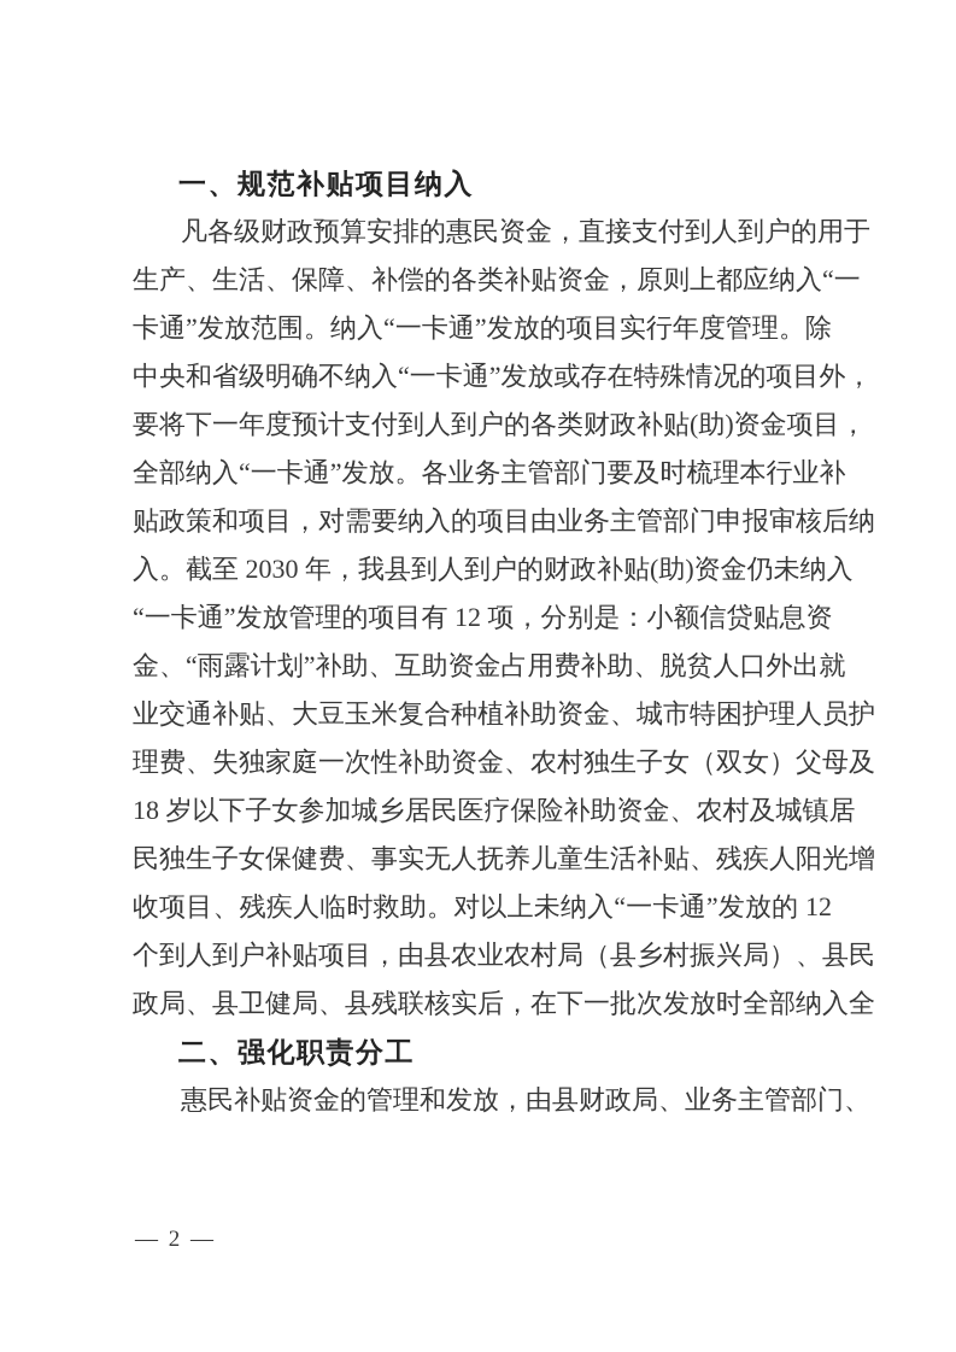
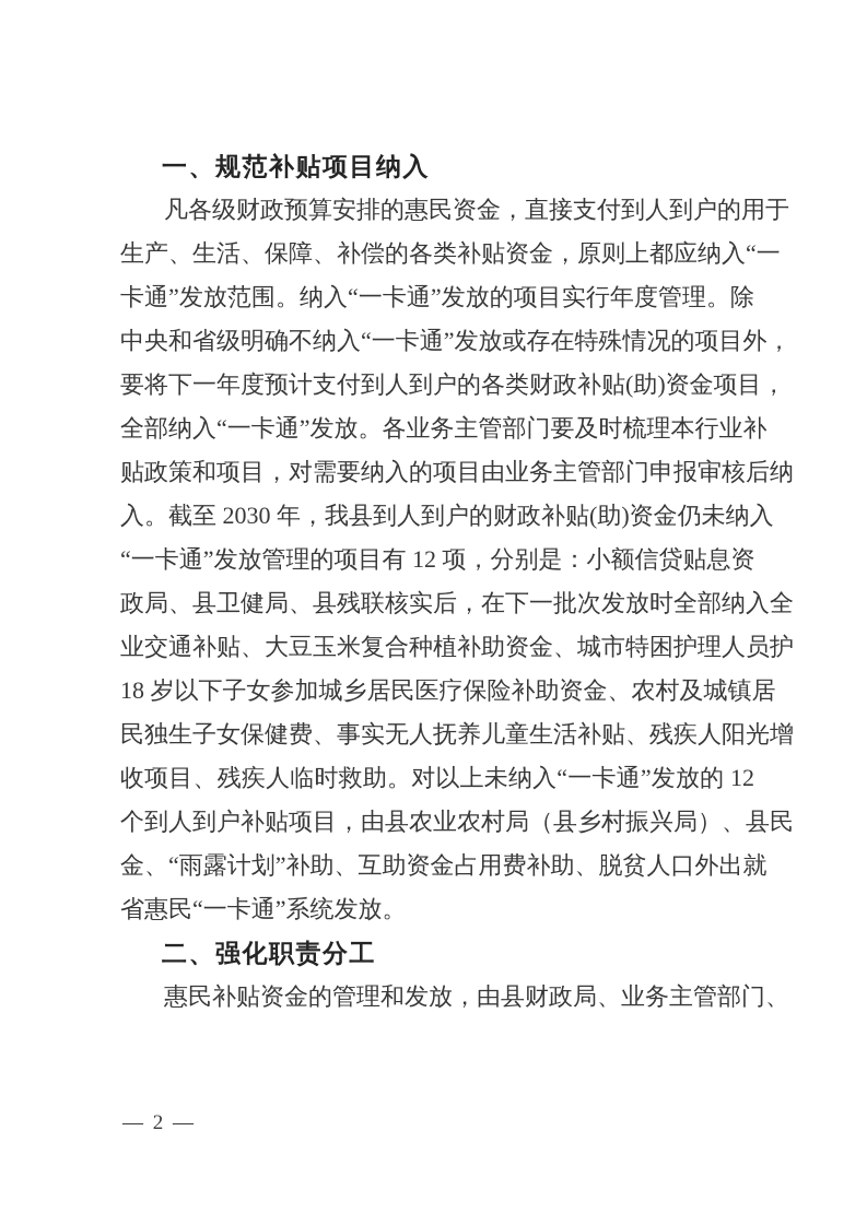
  一、规范补贴项目纳入
  凡各级财政预算安排的惠民资金，直接支付到人到户的用于
  生产、生活、保障、补偿的各类补贴资金，原则上都应纳入“一
  卡通”发放范围。纳入“一卡通”发放的项目实行年度管理。除
  中央和省级明确不纳入“一卡通”发放或存在特殊情况的项目外，
  要将下一年度预计支付到人到户的各类财政补贴(助)资金项目，
  全部纳入“一卡通”发放。各业务主管部门要及时梳理本行业补
  贴政策和项目，对需要纳入的项目由业务主管部门申报审核后纳
  入。截至 2030 年，我县到人到户的财政补贴(助)资金仍未纳入
  “一卡通”发放管理的项目有 12 项，分别是：小额信贷贴息资
- 金、“雨露计划”补助、互助资金占用费补助、脱贫人口外出就
+ 政局、县卫健局、县残联核实后，在下一批次发放时全部纳入全
  业交通补贴、大豆玉米复合种植补助资金、城市特困护理人员护
- 理费、失独家庭一次性补助资金、农村独生子女（双女）父母及
  18 岁以下子女参加城乡居民医疗保险补助资金、农村及城镇居
  民独生子女保健费、事实无人抚养儿童生活补贴、残疾人阳光增
  收项目、残疾人临时救助。对以上未纳入“一卡通”发放的 12
  个到人到户补贴项目，由县农业农村局（县乡村振兴局）、县民
- 政局、县卫健局、县残联核实后，在下一批次发放时全部纳入全
+ 金、“雨露计划”补助、互助资金占用费补助、脱贫人口外出就
+ 省惠民“一卡通”系统发放。
  二、强化职责分工
  惠民补贴资金的管理和发放，由县财政局、业务主管部门、
  — 2 —
